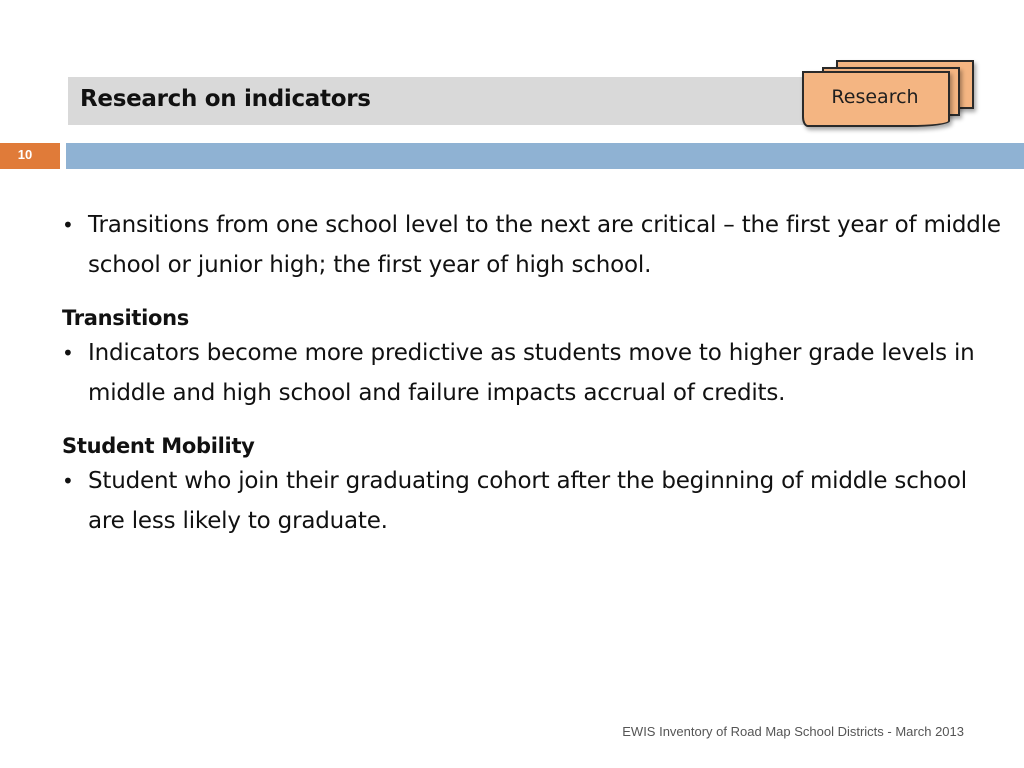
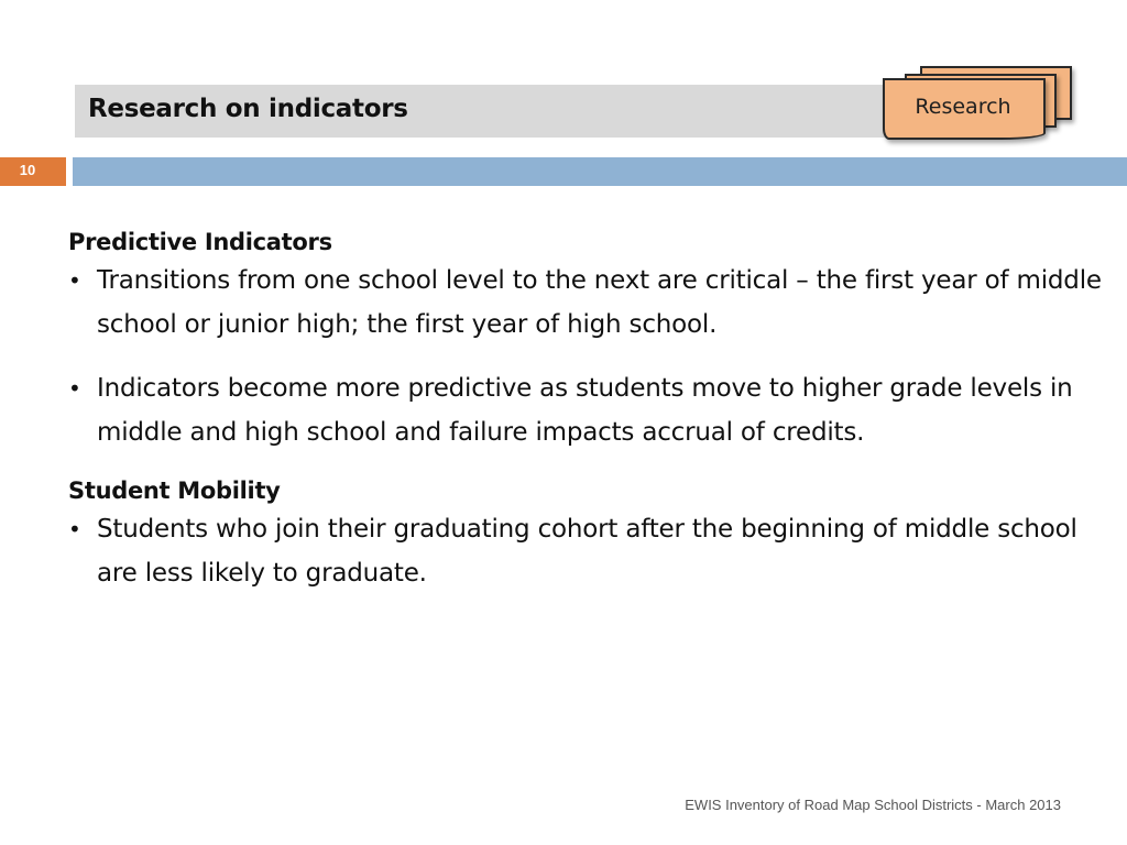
  Research on indicators
  10
  Research
+ Predictive Indicators
  •
  Transitions from one school level to the next are critical – the first year of middle school or junior high; the first year of high school.
- Transitions
  •
  Indicators become more predictive as students move to higher grade levels in middle and high school and failure impacts accrual of credits.
  Student Mobility
  •
- Student who join their graduating cohort after the beginning of middle school are less likely to graduate.
+ Students who join their graduating cohort after the beginning of middle school are less likely to graduate.
  EWIS Inventory of Road Map School Districts - March 2013
